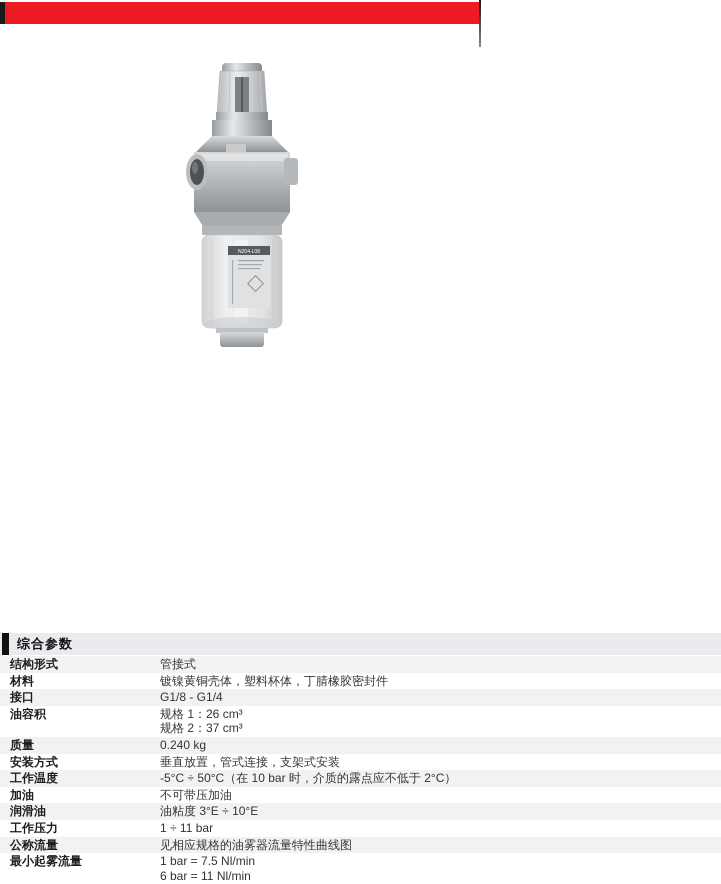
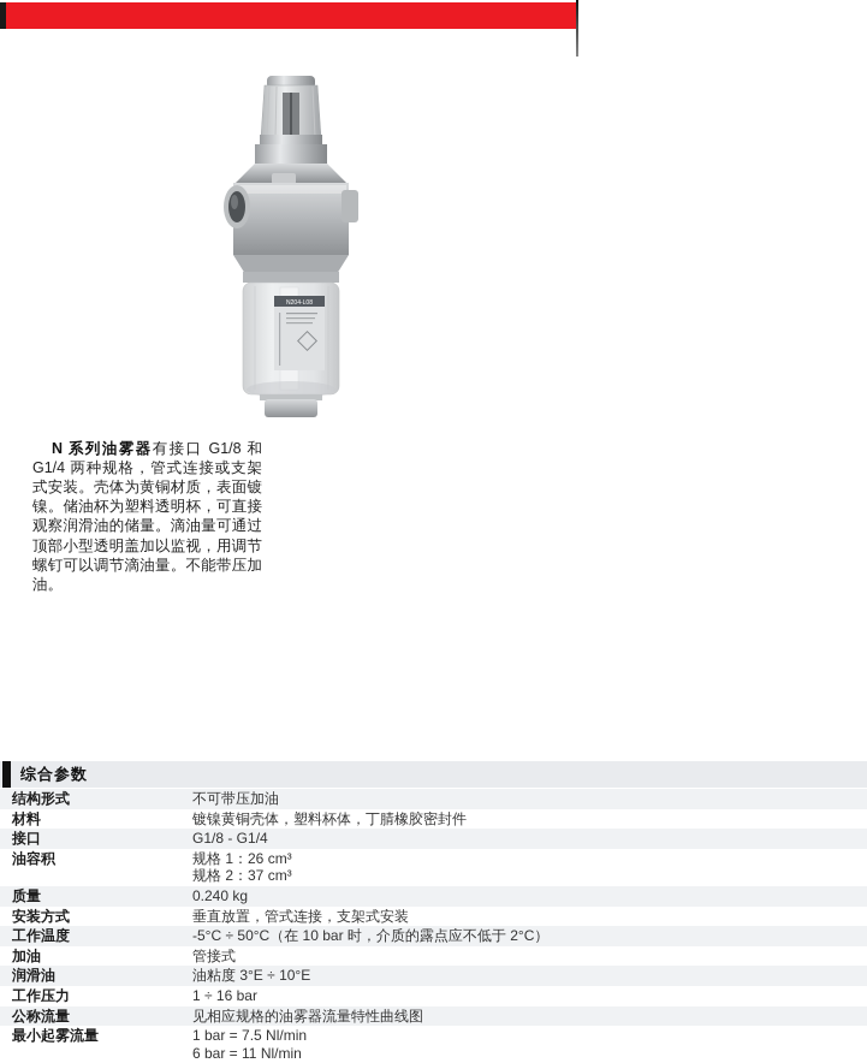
+ N 系列油雾器有接口 G1/8 和 G1/4 两种规格，管式连接或支架式安装。壳体为黄铜材质，表面镀镍。储油杯为塑料透明杯，可直接观察润滑油的储量。滴油量可通过顶部小型透明盖加以监视，用调节螺钉可以调节滴油量。不能带压加油。
  综合参数
  结构形式
- 管接式
+ 不可带压加油
  材料
  镀镍黄铜壳体，塑料杯体，丁腈橡胶密封件
  接口
  G1/8 - G1/4
  油容积
  规格 1：26 cm³
  规格 2：37 cm³
  质量
  0.240 kg
  安装方式
  垂直放置，管式连接，支架式安装
  工作温度
  -5°C ÷ 50°C（在 10 bar 时，介质的露点应不低于 2°C）
  加油
- 不可带压加油
+ 管接式
  润滑油
  油粘度 3°E ÷ 10°E
  工作压力
- 1 ÷ 11 bar
+ 1 ÷ 16 bar
  公称流量
  见相应规格的油雾器流量特性曲线图
  最小起雾流量
  1 bar = 7.5 Nl/min
  6 bar = 11 Nl/min
